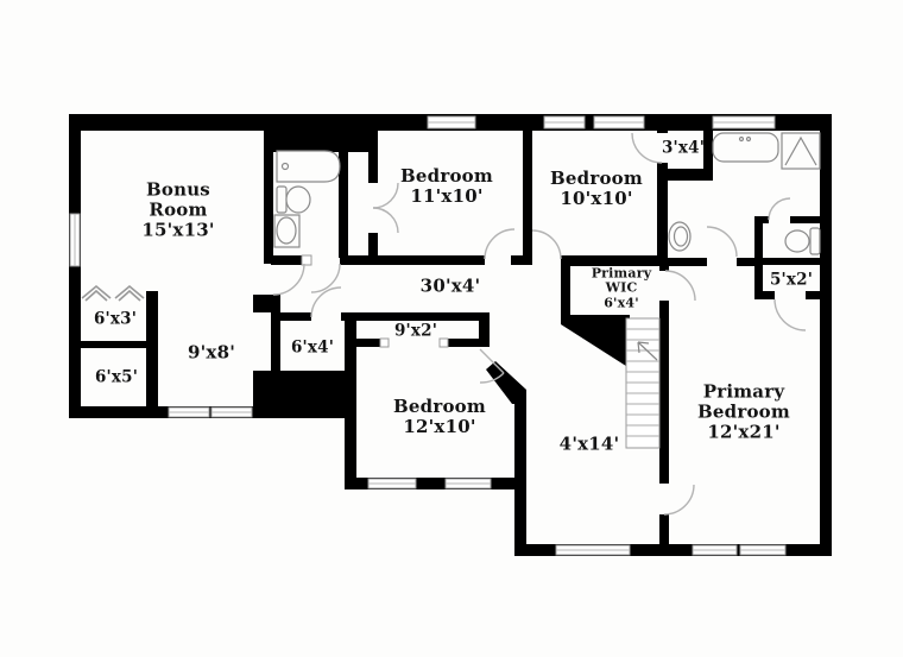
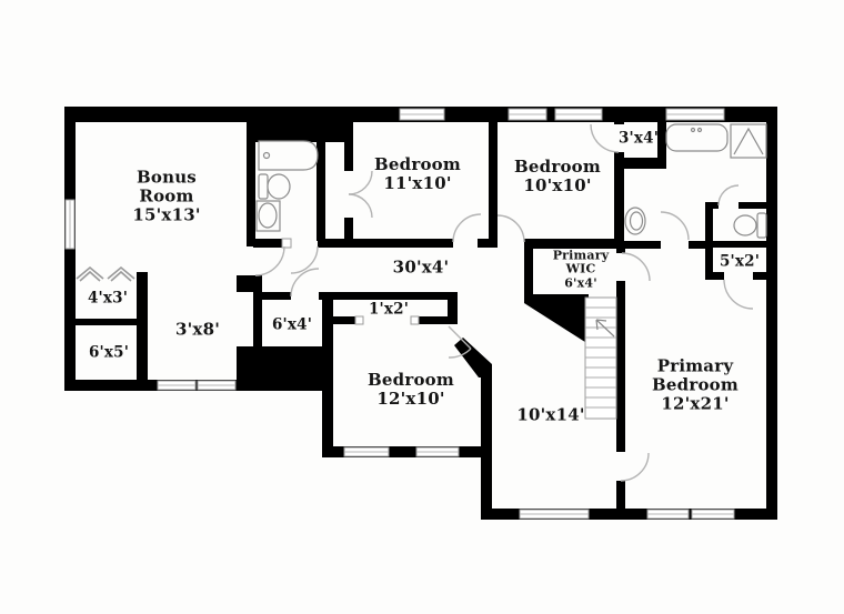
  Bonus
  Room
  15'x13'
  Bedroom
  11'x10'
  Bedroom
  10'x10'
  3'x4'
  30'x4'
  Primary
  WIC
  6'x4'
  5'x2'
- 6'x3'
+ 4'x3'
  6'x5'
- 9'x8'
+ 3'x8'
  6'x4'
- 9'x2'
+ 1'x2'
  Bedroom
  12'x10'
- 4'x14'
+ 10'x14'
  Primary
  Bedroom
  12'x21'
